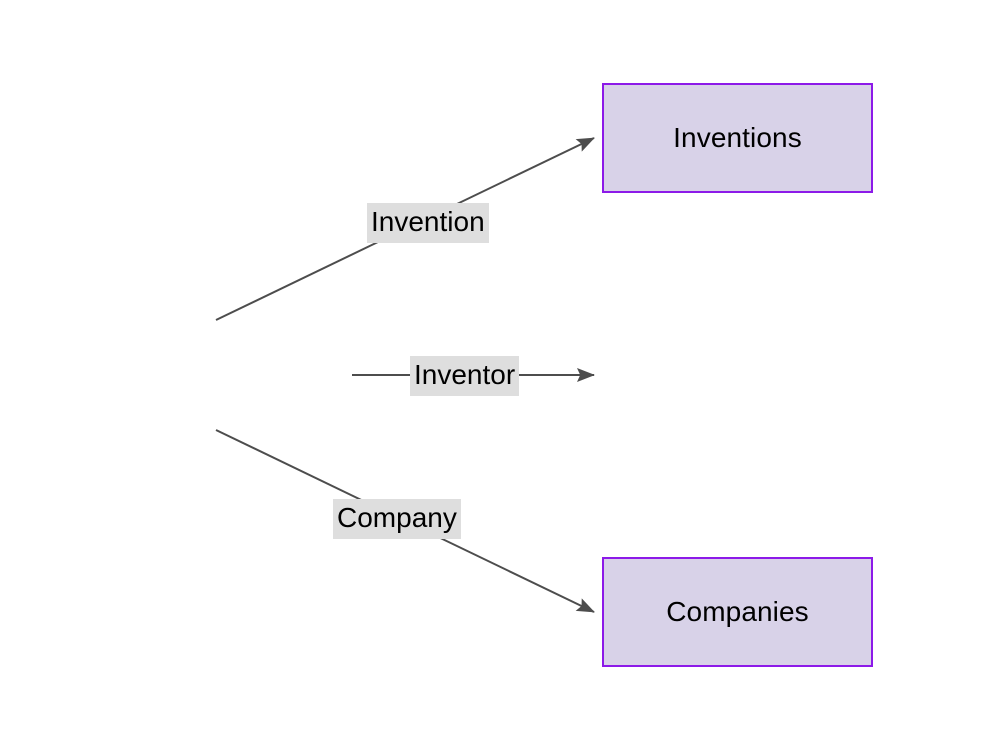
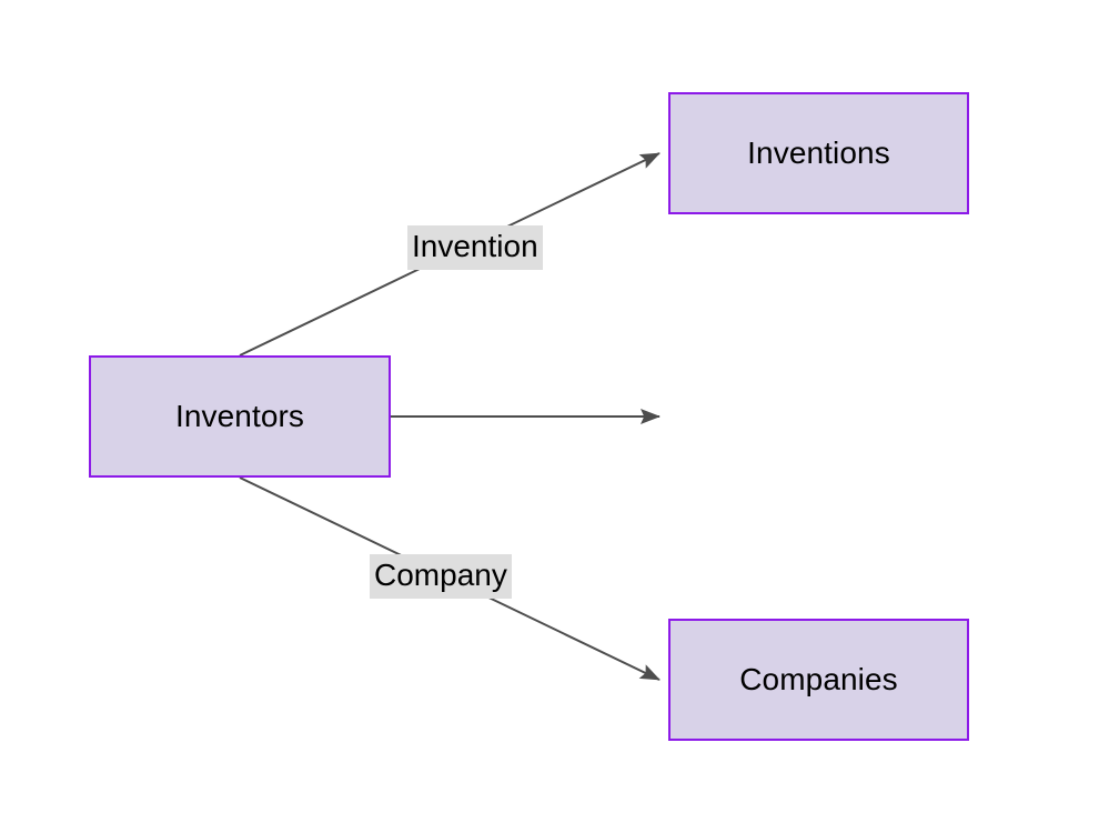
+ Inventors
  Inventions
  Companies
  Invention
- Inventor
  Company
